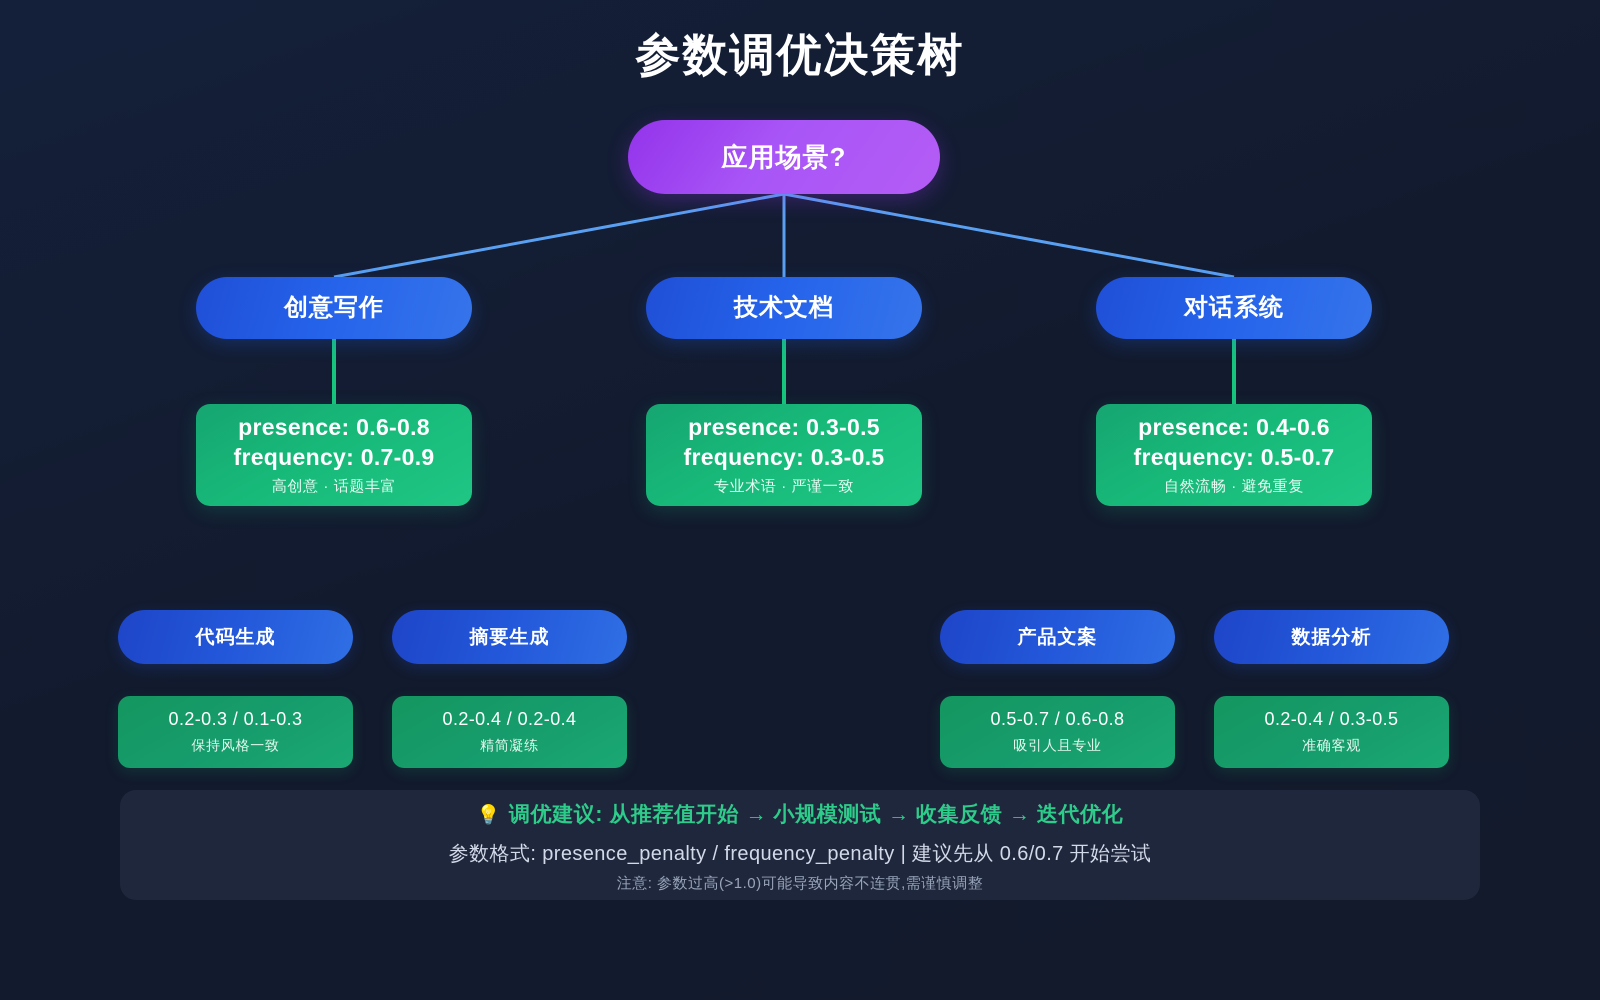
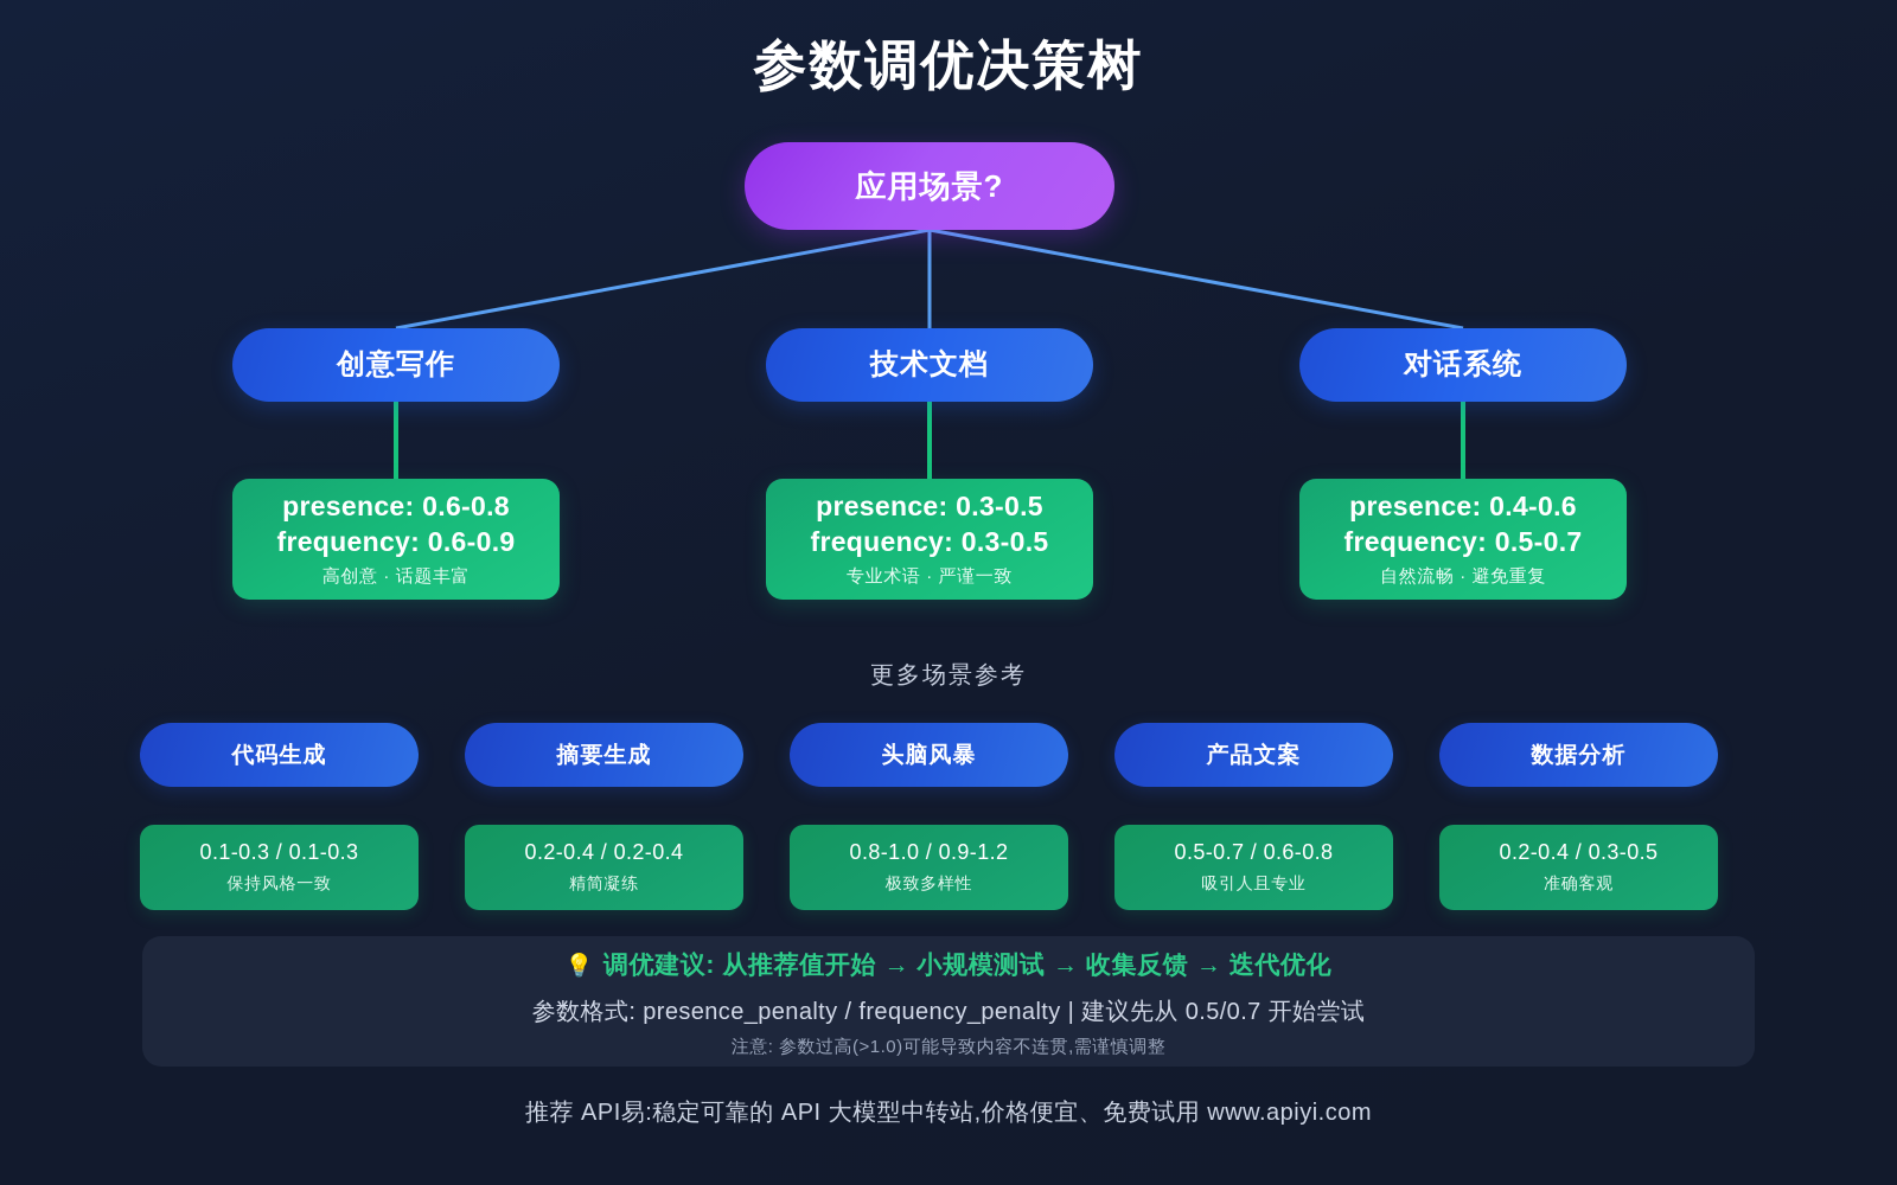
  参数调优决策树
  应用场景?
  创意写作
  技术文档
  对话系统
  presence: 0.6-0.8
- frequency: 0.7-0.9
+ frequency: 0.6-0.9
  高创意 · 话题丰富
  presence: 0.3-0.5
  frequency: 0.3-0.5
  专业术语 · 严谨一致
  presence: 0.4-0.6
  frequency: 0.5-0.7
  自然流畅 · 避免重复
+ 更多场景参考
  代码生成
- 0.2-0.3 / 0.1-0.3
+ 0.1-0.3 / 0.1-0.3
  保持风格一致
  摘要生成
  0.2-0.4 / 0.2-0.4
  精简凝练
+ 头脑风暴
+ 0.8-1.0 / 0.9-1.2
+ 极致多样性
  产品文案
  0.5-0.7 / 0.6-0.8
  吸引人且专业
  数据分析
  0.2-0.4 / 0.3-0.5
  准确客观
  💡
  调优建议: 从推荐值开始 → 小规模测试 → 收集反馈 → 迭代优化
- 参数格式: presence_penalty / frequency_penalty | 建议先从 0.6/0.7 开始尝试
+ 参数格式: presence_penalty / frequency_penalty | 建议先从 0.5/0.7 开始尝试
  注意: 参数过高(>1.0)可能导致内容不连贯,需谨慎调整
+ 推荐 API易:稳定可靠的 API 大模型中转站,价格便宜、免费试用 www.apiyi.com
